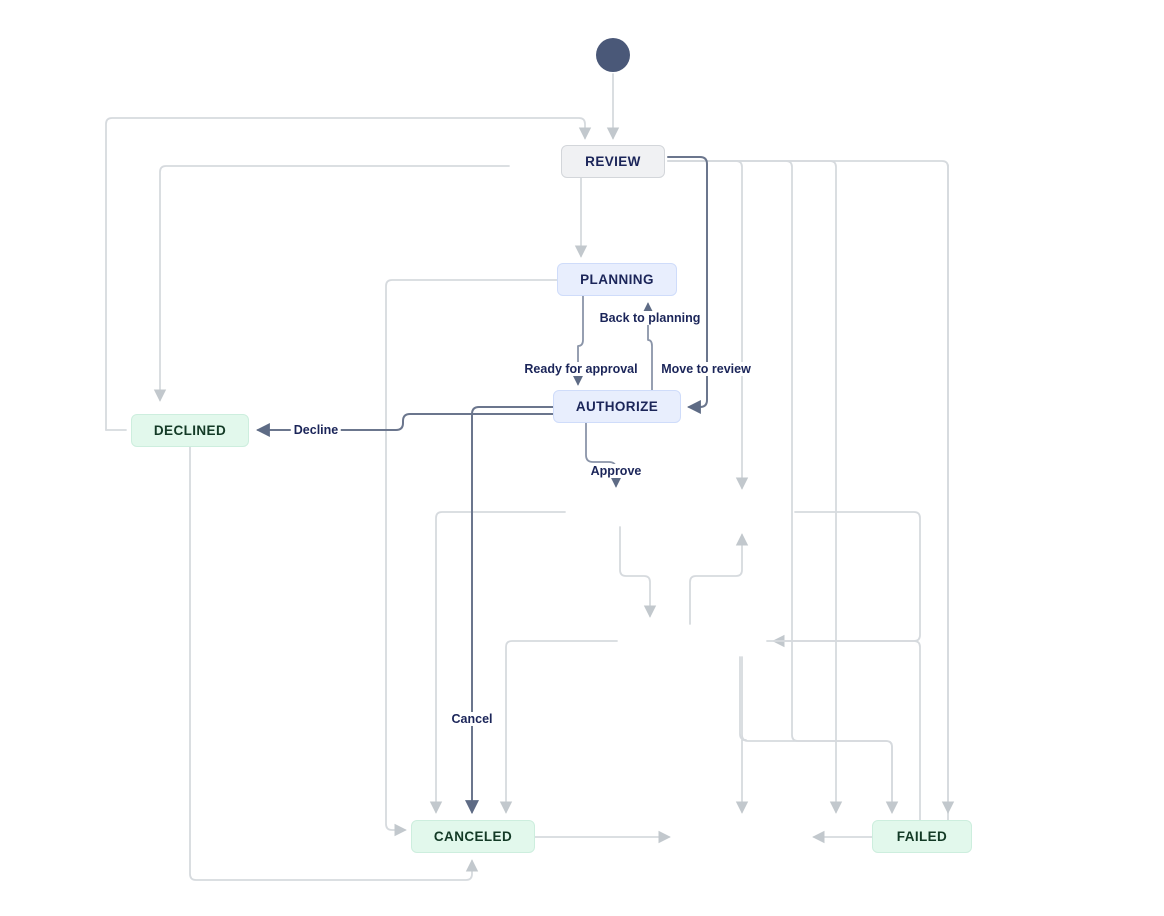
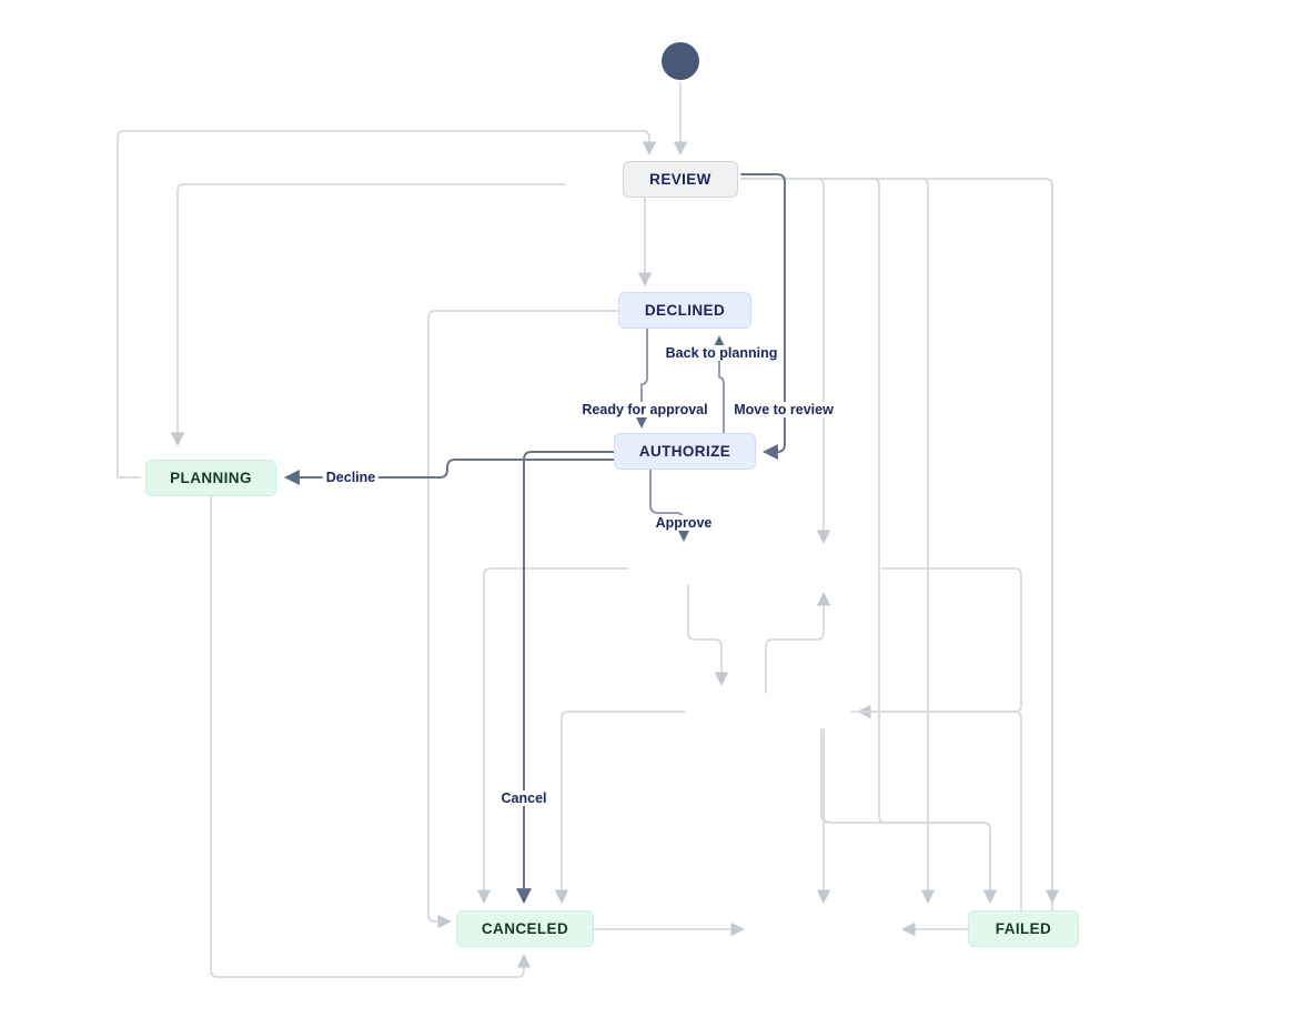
  REVIEW
- PLANNING
+ DECLINED
  AUTHORIZE
- DECLINED
+ PLANNING
  CANCELED
  FAILED
  Back to planning
  Ready for approval
  Move to review
  Decline
  Approve
  Cancel
